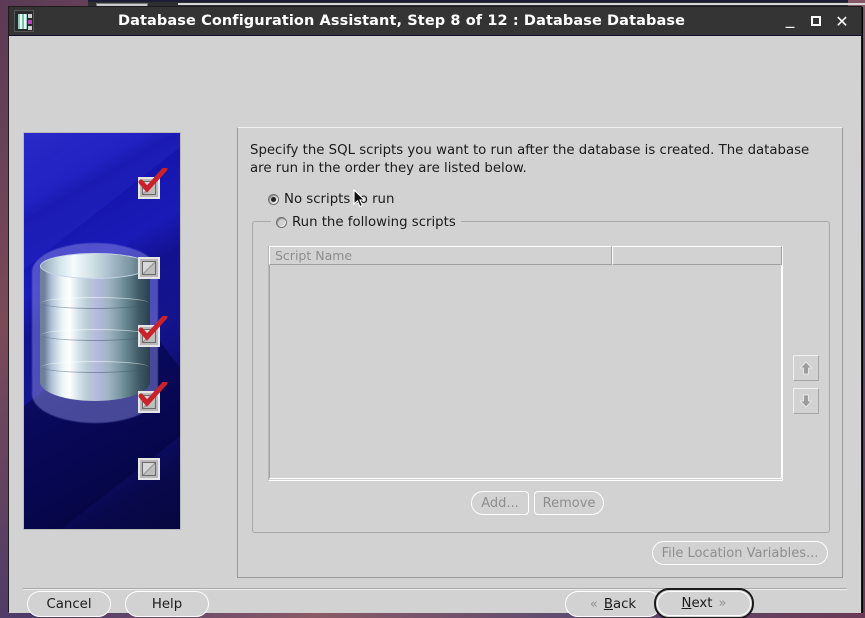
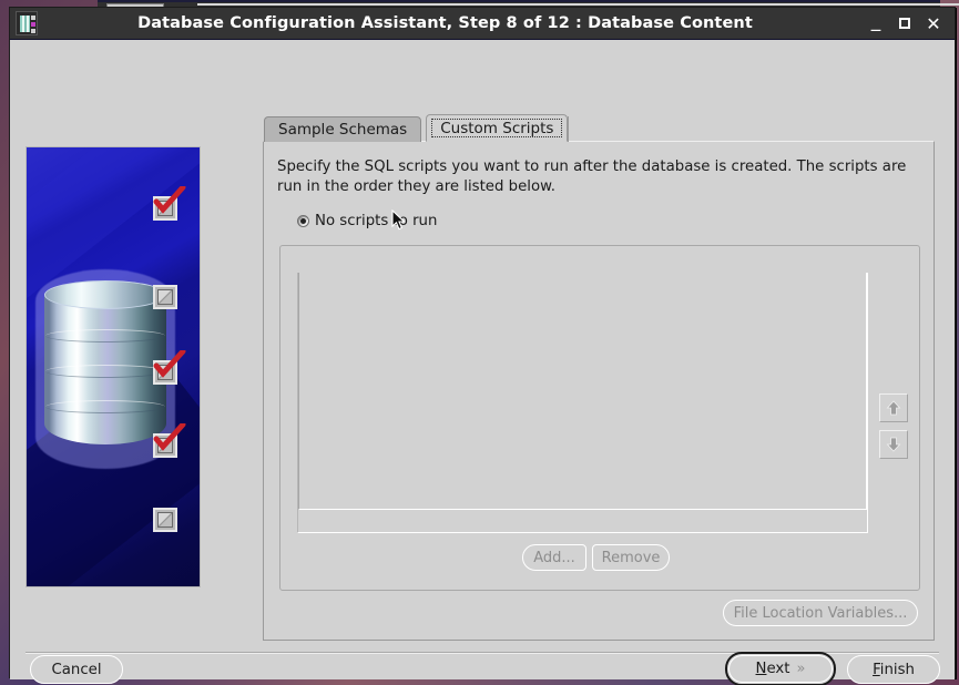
- Database Configuration Assistant, Step 8 of 12 : Database Database
+ Database Configuration Assistant, Step 8 of 12 : Database Content
  _
  ✕
+ Sample Schemas
+ Custom Scripts
- Specify the SQL scripts you want to run after the database is created. The database are run in the order they are listed below.
+ Specify the SQL scripts you want to run after the database is created. The scripts are run in the order they are listed below.
  No scripts run
- Run the following scripts
- Script Name
  Add...
  Remove
  File Location Variables...
  Cancel
- Help
- «
- Back
  Next
  »
+ Finish
